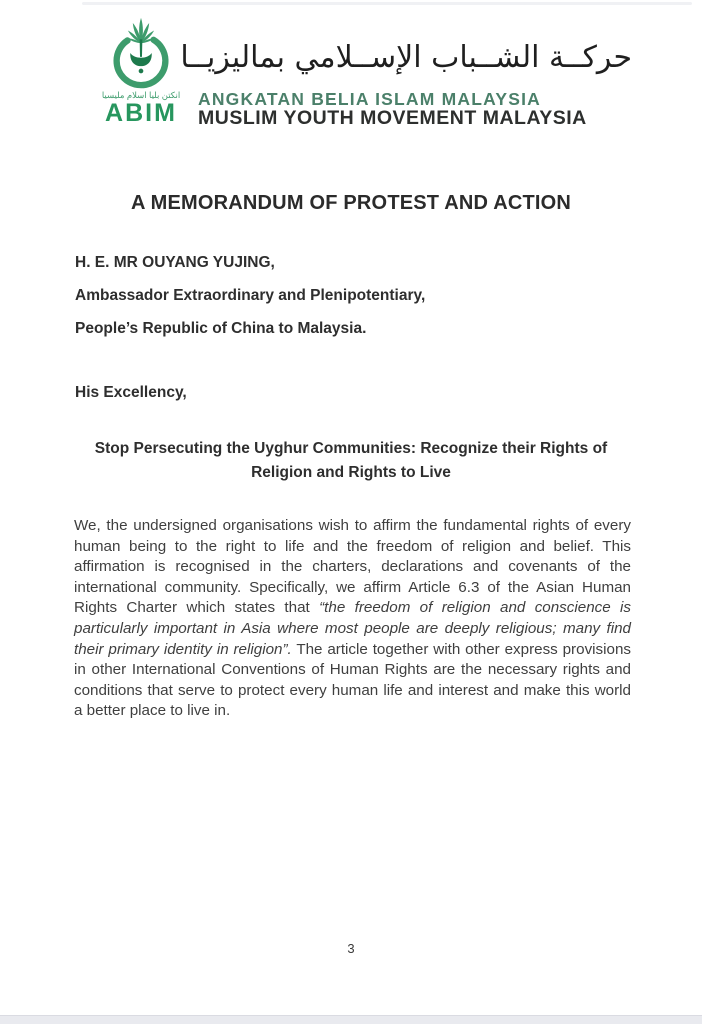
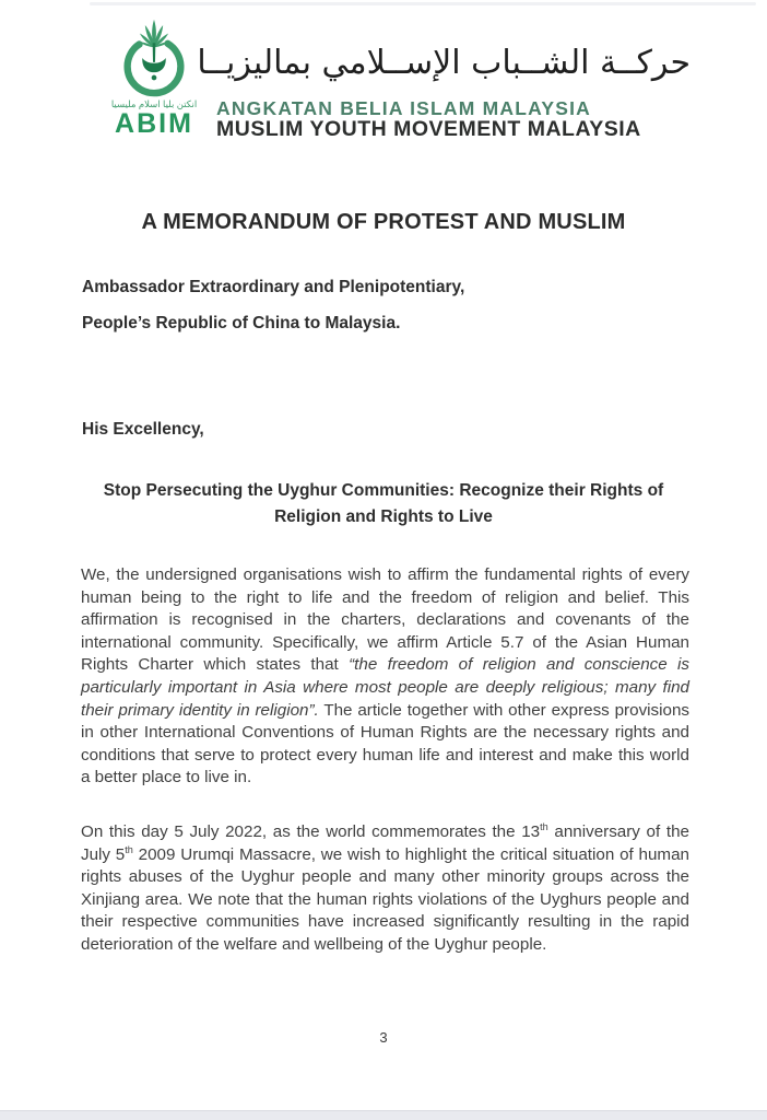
  انكتن بليا اسلام مليسيا
  ABIM
  حركــة الشــباب الإســلامي بماليزيــا
  ANGKATAN BELIA ISLAM MALAYSIA
  MUSLIM YOUTH MOVEMENT MALAYSIA
- A MEMORANDUM OF PROTEST AND ACTION
+ A MEMORANDUM OF PROTEST AND MUSLIM
- H. E. MR OUYANG YUJING,
  Ambassador Extraordinary and Plenipotentiary,
  People’s Republic of China to Malaysia.
  His Excellency,
  Stop Persecuting the Uyghur Communities: Recognize their Rights of Religion and Rights to Live
- We, the undersigned organisations wish to affirm the fundamental rights of every human being to the right to life and the freedom of religion and belief. This affirmation is recognised in the charters, declarations and covenants of the international community. Specifically, we affirm Article 6.3 of the Asian Human Rights Charter which states that “the freedom of religion and conscience is particularly important in Asia where most people are deeply religious; many find their primary identity in religion”. The article together with other express provisions in other International Conventions of Human Rights are the necessary rights and conditions that serve to protect every human life and interest and make this world a better place to live in.
+ We, the undersigned organisations wish to affirm the fundamental rights of every human being to the right to life and the freedom of religion and belief. This affirmation is recognised in the charters, declarations and covenants of the international community. Specifically, we affirm Article 5.7 of the Asian Human Rights Charter which states that “the freedom of religion and conscience is particularly important in Asia where most people are deeply religious; many find their primary identity in religion”. The article together with other express provisions in other International Conventions of Human Rights are the necessary rights and conditions that serve to protect every human life and interest and make this world a better place to live in.
+ On this day 5 July 2022, as the world commemorates the 13th anniversary of the July 5th 2009 Urumqi Massacre, we wish to highlight the critical situation of human rights abuses of the Uyghur people and many other minority groups across the Xinjiang area. We note that the human rights violations of the Uyghurs people and their respective communities have increased significantly resulting in the rapid deterioration of the welfare and wellbeing of the Uyghur people.
  3
